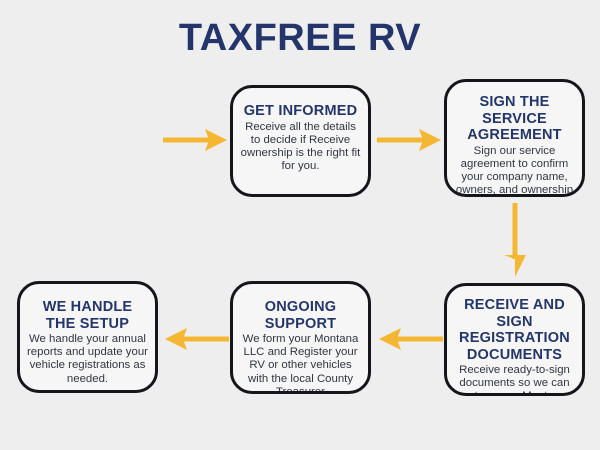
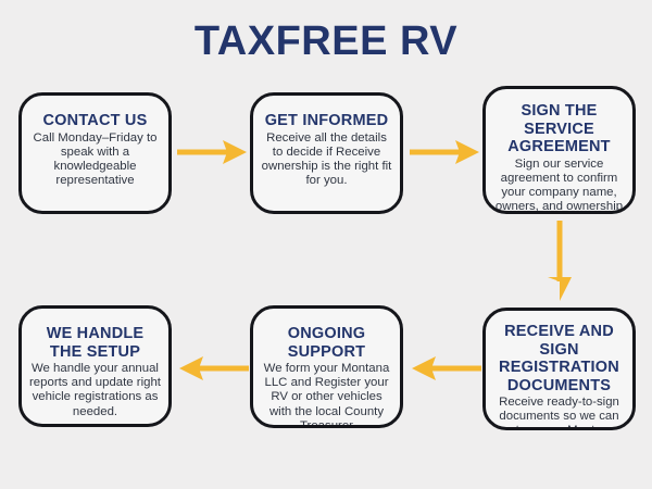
  TAXFREE RV
+ CONTACT US
+ Call Monday–Friday to speak with a knowledgeable representative
  GET INFORMED
  Receive all the details to decide if Receive ownership is the right fit for you.
  SIGN THE SERVICE AGREEMENT
  Sign our service agreement to confirm your company name, owners, and ownership
  RECEIVE AND SIGN REGISTRATION DOCUMENTS
  ONGOING SUPPORT
  We form your Montana LLC and Register your RV or other vehicles with the local County
  WE HANDLE THE SETUP
- We handle your annual reports and update your vehicle registrations as needed.
+ We handle your annual reports and update right vehicle registrations as needed.
